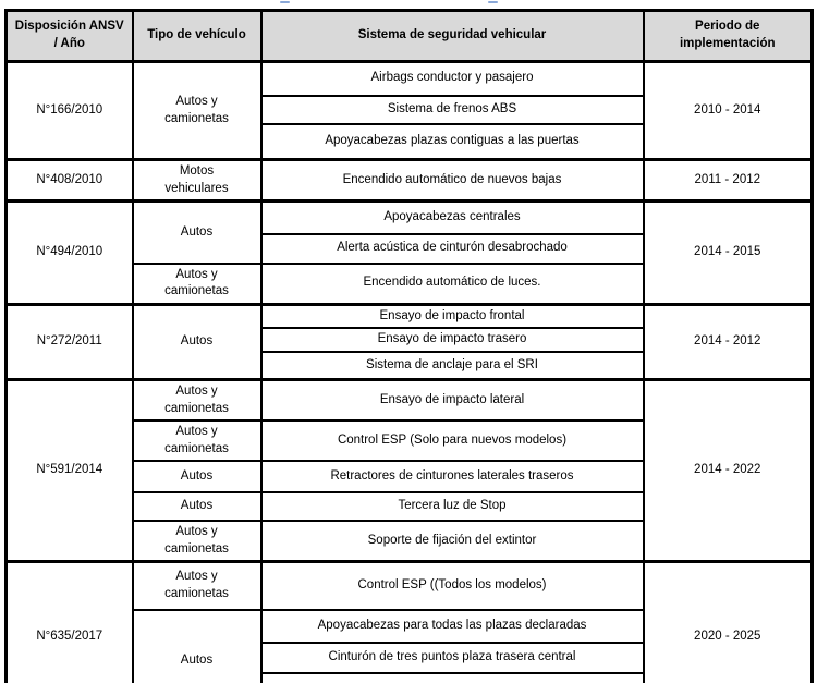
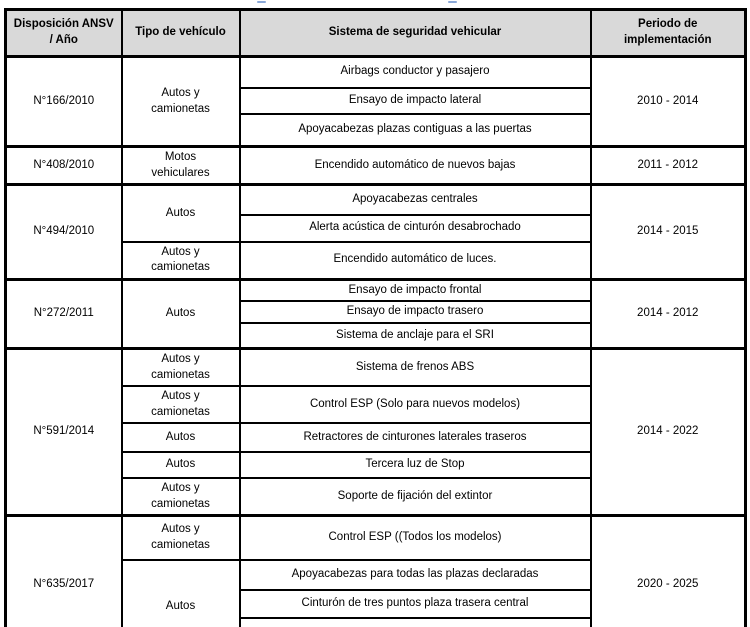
  Disposición ANSV / Año	Tipo de vehículo	Sistema de seguridad vehicular	Periodo de implementación
  N°166/2010	Autos y camionetas	Airbags conductor y pasajero	2010 - 2014
- Sistema de frenos ABS
+ Ensayo de impacto lateral
  Apoyacabezas plazas contiguas a las puertas
  N°408/2010	Motos vehiculares	Encendido automático de nuevos bajas	2011 - 2012
  N°494/2010	Autos	Apoyacabezas centrales	2014 - 2015
  Alerta acústica de cinturón desabrochado
  Autos y camionetas	Encendido automático de luces.
  N°272/2011	Autos	Ensayo de impacto frontal	2014 - 2012
  Ensayo de impacto trasero
  Sistema de anclaje para el SRI
- N°591/2014	Autos y camionetas	Ensayo de impacto lateral	2014 - 2022
+ N°591/2014	Autos y camionetas	Sistema de frenos ABS	2014 - 2022
  Autos y camionetas	Control ESP (Solo para nuevos modelos)
  Autos	Retractores de cinturones laterales traseros
  Autos	Tercera luz de Stop
  Autos y camionetas	Soporte de fijación del extintor
  N°635/2017	Autos y camionetas	Control ESP ((Todos los modelos)	2020 - 2025
  Autos	Apoyacabezas para todas las plazas declaradas
  Cinturón de tres puntos plaza trasera central
